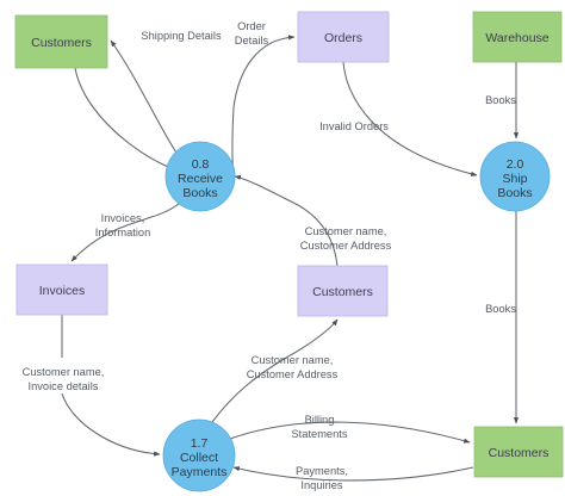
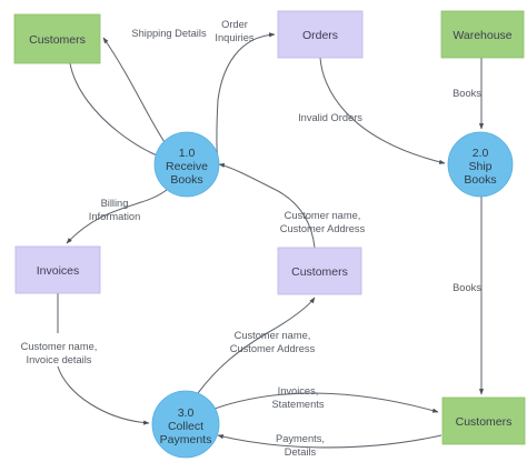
  Customers
  Orders
  Warehouse
  Invoices
  Customers
  Customers
- 0.8
+ 1.0
  Receive
  Books
  2.0
  Ship
  Books
- 1.7
+ 3.0
  Collect
  Payments
  Shipping Details
  Order
- Details
+ Inquiries
  Invalid Orders
  Books
  Books
- Invoices,
+ Billing
  Information
  Customer name,
  Customer Address
  Customer name,
  Customer Address
  Customer name,
  Invoice details
- Billing
+ Invoices,
  Statements
  Payments,
- Inquiries
+ Details
